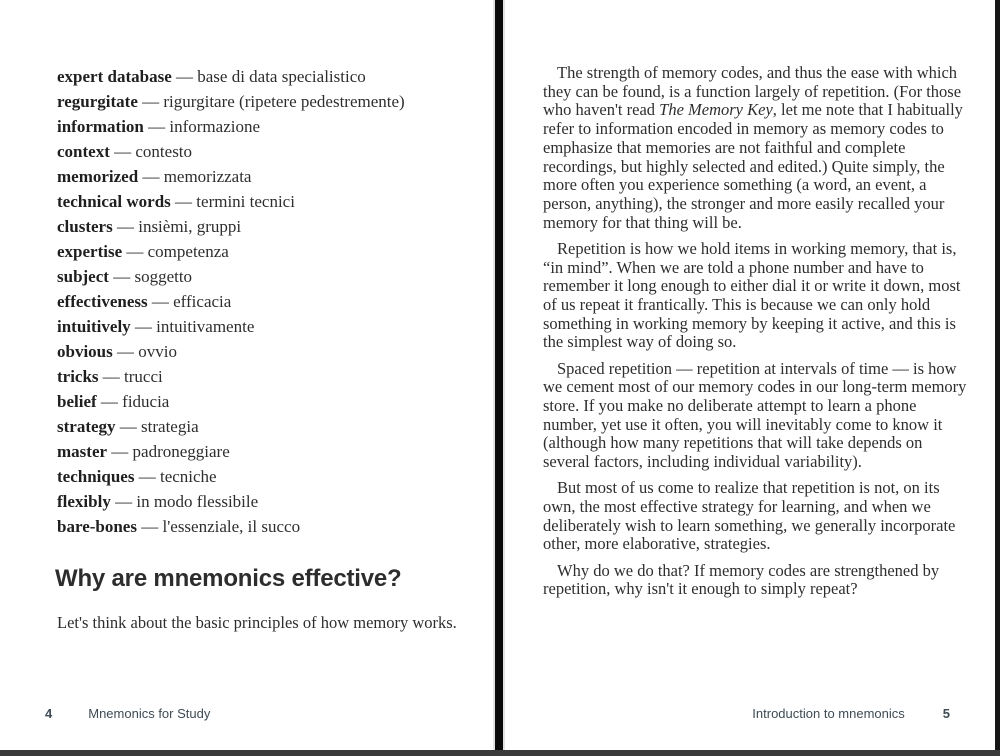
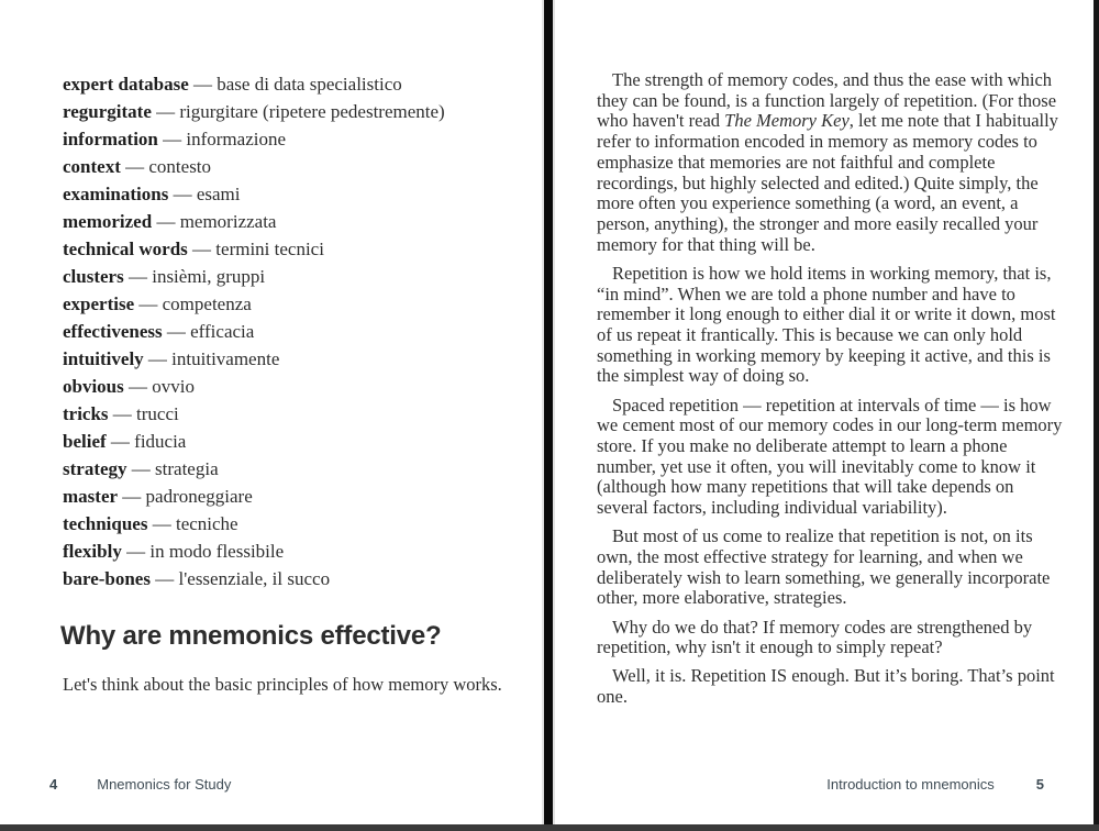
  expert database — base di data specialistico
  regurgitate — rigurgitare (ripetere pedestremente)
  information — informazione
  context — contesto
+ examinations — esami
  memorized — memorizzata
  technical words — termini tecnici
  clusters — insièmi, gruppi
  expertise — competenza
- subject — soggetto
  effectiveness — efficacia
  intuitively — intuitivamente
  obvious — ovvio
  tricks — trucci
  belief — fiducia
  strategy — strategia
  master — padroneggiare
  techniques — tecniche
  flexibly — in modo flessibile
  bare-bones — l'essenziale, il succo
  Why are mnemonics effective?
  Let's think about the basic principles of how memory works.
  4
  Mnemonics for Study
  The strength of memory codes, and thus the ease with which they can be found, is a function largely of repetition. (For those who haven't read The Memory Key, let me note that I habitually refer to information encoded in memory as memory codes to emphasize that memories are not faithful and complete recordings, but highly selected and edited.) Quite simply, the more often you experience something (a word, an event, a person, anything), the stronger and more easily recalled your memory for that thing will be.
  Repetition is how we hold items in working memory, that is, “in mind”. When we are told a phone number and have to remember it long enough to either dial it or write it down, most of us repeat it frantically. This is because we can only hold something in working memory by keeping it active, and this is the simplest way of doing so.
  Spaced repetition — repetition at intervals of time — is how we cement most of our memory codes in our long-term memory store. If you make no deliberate attempt to learn a phone number, yet use it often, you will inevitably come to know it (although how many repetitions that will take depends on several factors, including individual variability).
  But most of us come to realize that repetition is not, on its own, the most effective strategy for learning, and when we deliberately wish to learn something, we generally incorporate other, more elaborative, strategies.
  Why do we do that? If memory codes are strengthened by repetition, why isn't it enough to simply repeat?
+ Well, it is. Repetition IS enough. But it’s boring. That’s point one.
  Introduction to mnemonics
  5
